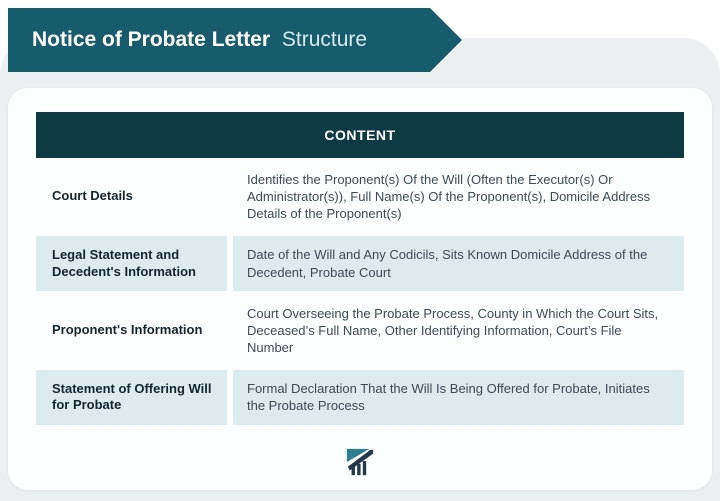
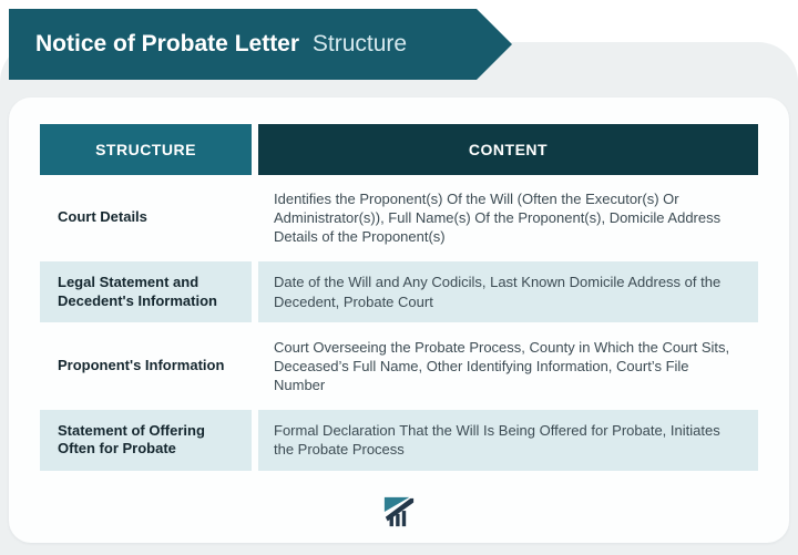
  Notice of Probate Letter Structure
+ STRUCTURE
  CONTENT
  Court Details
  Identifies the Proponent(s) Of the Will (Often the Executor(s) Or Administrator(s)), Full Name(s) Of the Proponent(s), Domicile Address Details of the Proponent(s)
  Legal Statement and Decedent's Information
- Date of the Will and Any Codicils, Sits Known Domicile Address of the Decedent, Probate Court
+ Date of the Will and Any Codicils, Last Known Domicile Address of the Decedent, Probate Court
  Proponent's Information
  Court Overseeing the Probate Process, County in Which the Court Sits, Deceased’s Full Name, Other Identifying Information, Court’s File Number
- Statement of Offering Will for Probate
+ Statement of Offering Often for Probate
  Formal Declaration That the Will Is Being Offered for Probate, Initiates the Probate Process
